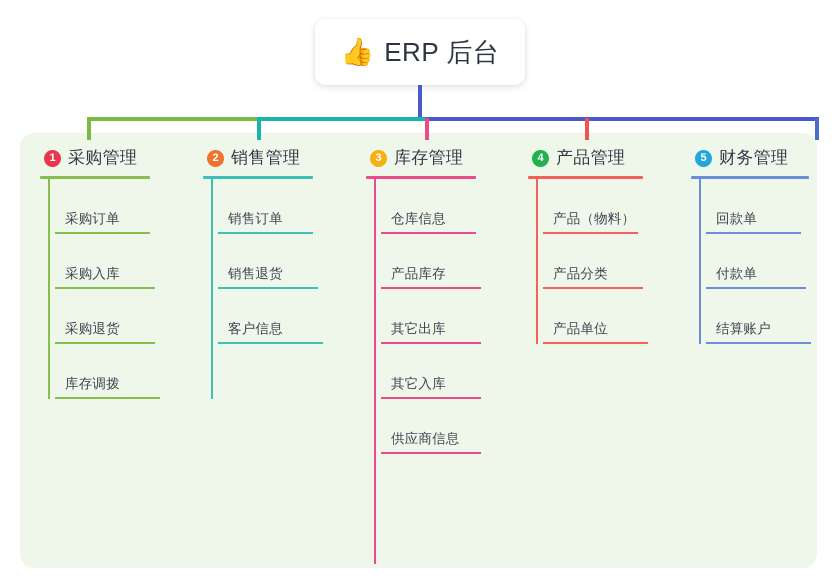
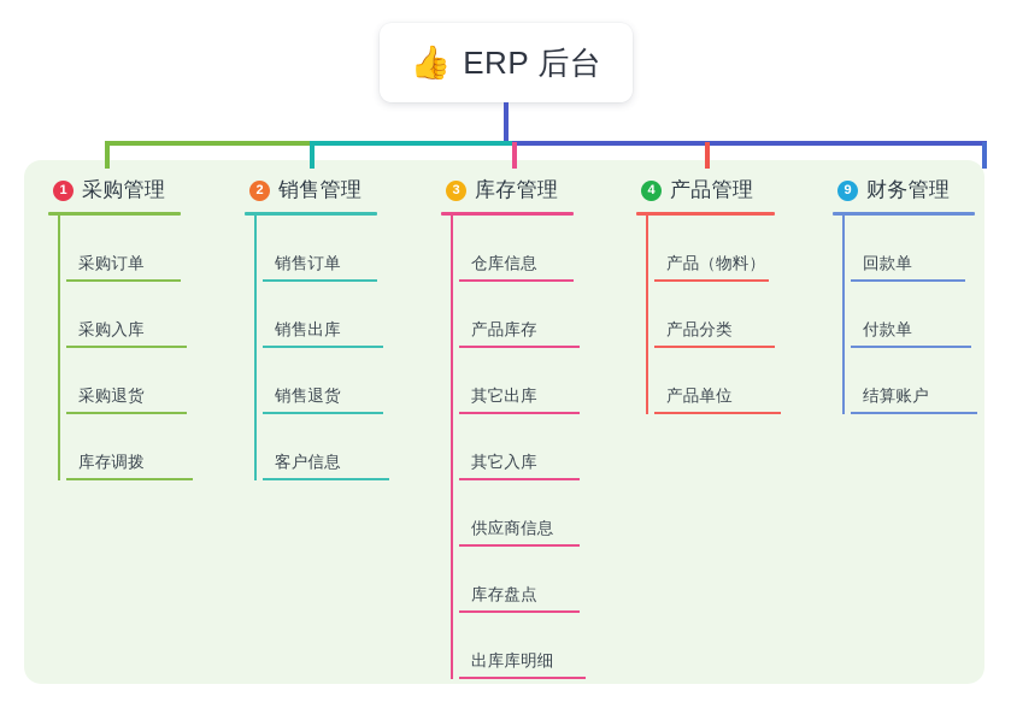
  👍
  ERP 后台
  1
  采购管理
  采购订单
  采购入库
  采购退货
  库存调拨
  2
  销售管理
  销售订单
+ 销售出库
  销售退货
  客户信息
  3
  库存管理
  仓库信息
  产品库存
  其它出库
  其它入库
  供应商信息
+ 库存盘点
+ 出库库明细
  4
  产品管理
  产品（物料）
  产品分类
  产品单位
- 5
+ 9
  财务管理
  回款单
  付款单
  结算账户
